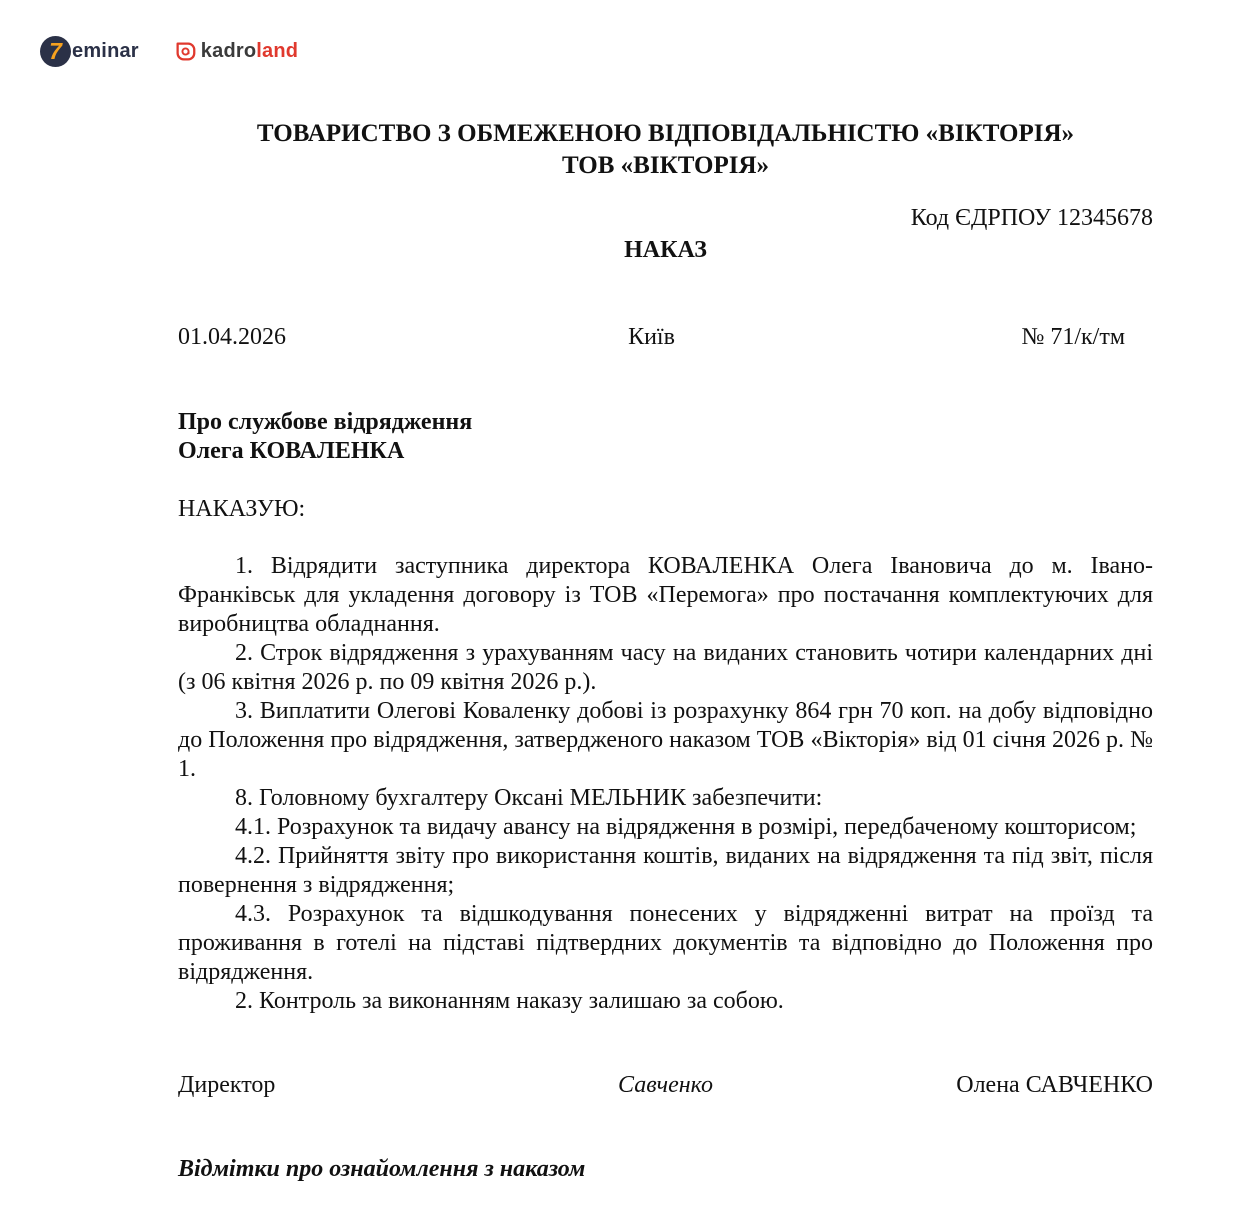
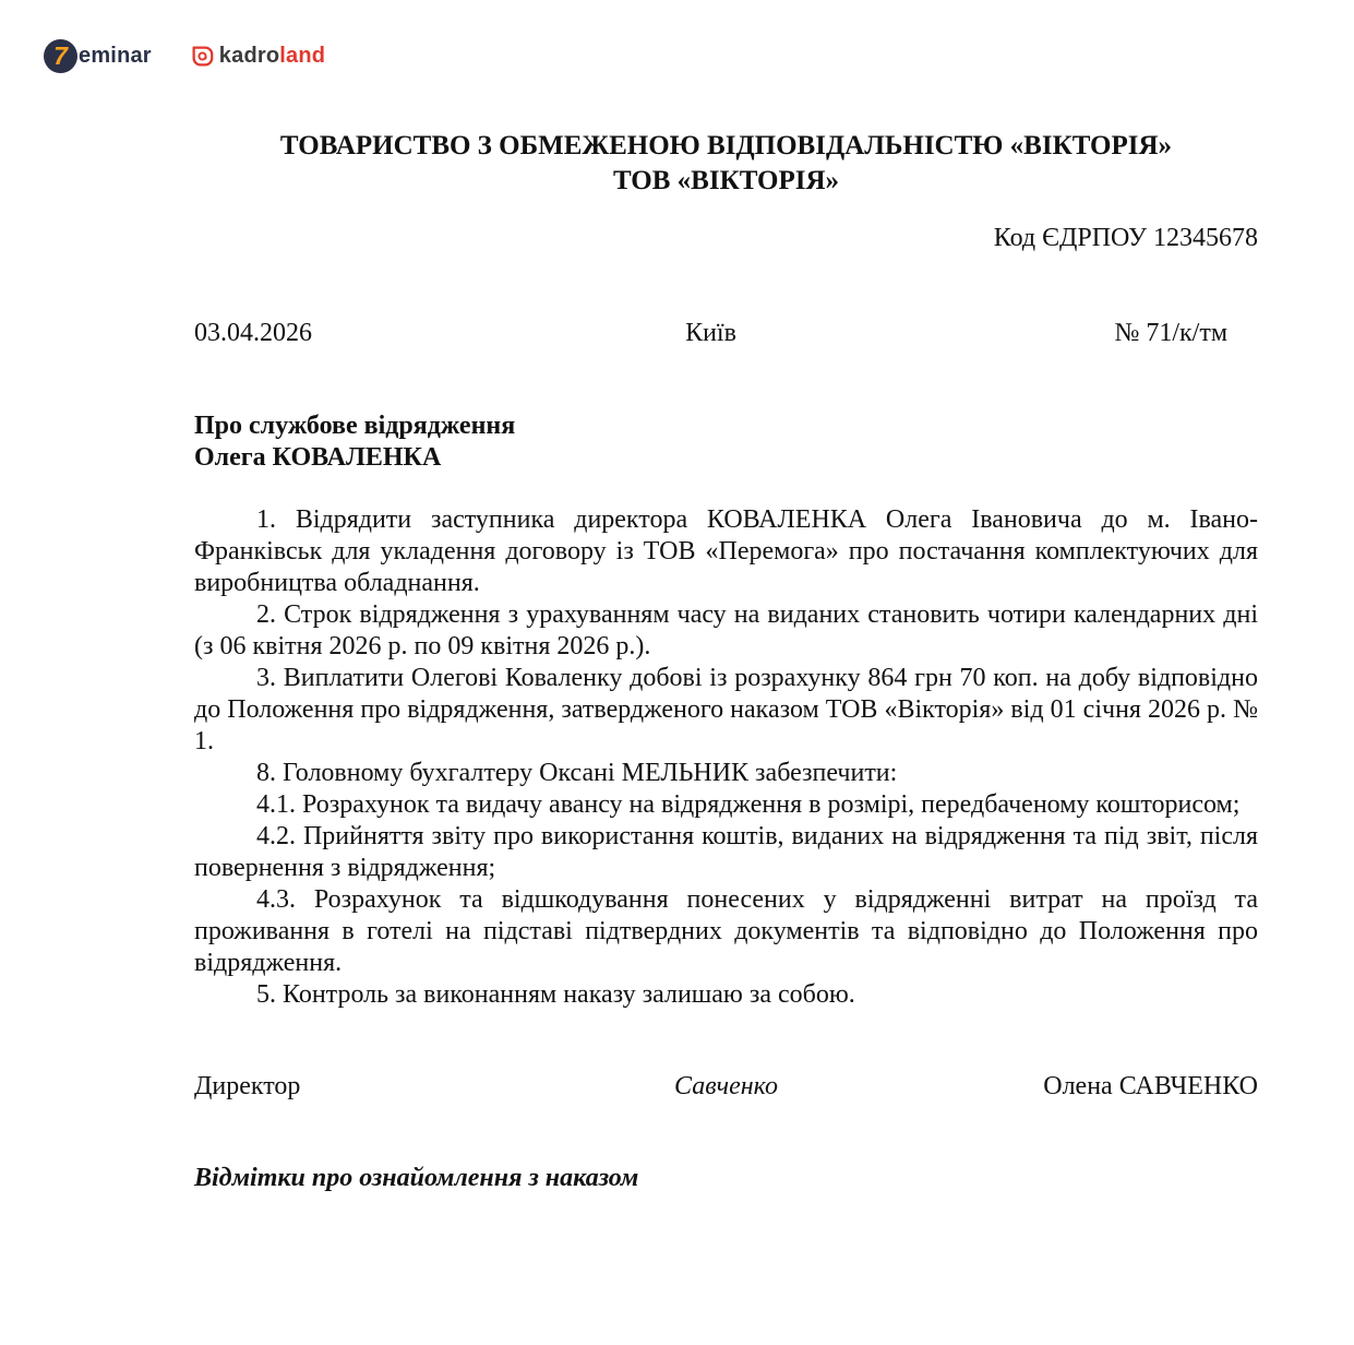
  7
  eminar
  kadroland
  ТОВАРИСТВО З ОБМЕЖЕНОЮ ВІДПОВІДАЛЬНІСТЮ «ВІКТОРІЯ»
  ТОВ «ВІКТОРІЯ»
  Код ЄДРПОУ 12345678
- НАКАЗ
- 01.04.2026
+ 03.04.2026
  Київ
  № 71/к/тм
  Про службове відрядження
  Олега КОВАЛЕНКА
- НАКАЗУЮ:
  1. Відрядити заступника директора КОВАЛЕНКА Олега Івановича до м. Івано-Франківськ для укладення договору із ТОВ «Перемога» про постачання комплектуючих для виробництва обладнання.
  2. Строк відрядження з урахуванням часу на виданих становить чотири календарних дні (з 06 квітня 2026 р. по 09 квітня 2026 р.).
  3. Виплатити Олегові Коваленку добові із розрахунку 864 грн 70 коп. на добу відповідно до Положення про відрядження, затвердженого наказом ТОВ «Вікторія» від 01 січня 2026 р. № 1.
  8. Головному бухгалтеру Оксані МЕЛЬНИК забезпечити:
  4.1. Розрахунок та видачу авансу на відрядження в розмірі, передбаченому кошторисом;
  4.2. Прийняття звіту про використання коштів, виданих на відрядження та під звіт, після повернення з відрядження;
  4.3. Розрахунок та відшкодування понесених у відрядженні витрат на проїзд та проживання в готелі на підставі підтвердних документів та відповідно до Положення про відрядження.
- 2. Контроль за виконанням наказу залишаю за собою.
+ 5. Контроль за виконанням наказу залишаю за собою.
  Директор
  Савченко
  Олена САВЧЕНКО
  Відмітки про ознайомлення з наказом
